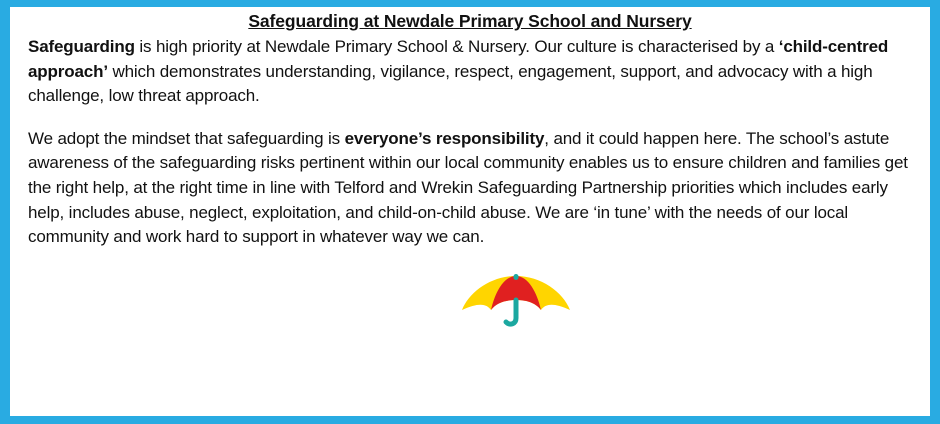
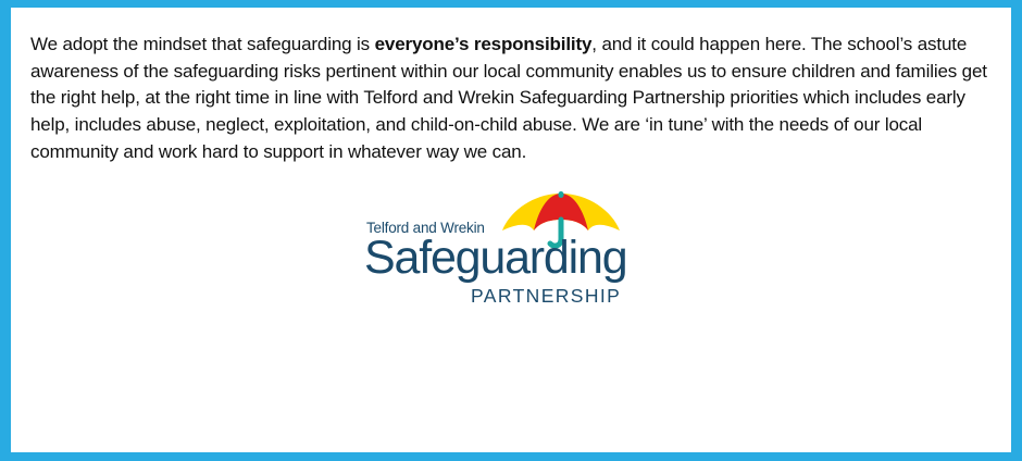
- Safeguarding at Newdale Primary School and Nursery
- Safeguarding is high priority at Newdale Primary School & Nursery. Our culture is characterised by a ‘child-centred approach’ which demonstrates understanding, vigilance, respect, engagement, support, and advocacy with a high challenge, low threat approach.
  We adopt the mindset that safeguarding is everyone’s responsibility, and it could happen here. The school’s astute awareness of the safeguarding risks pertinent within our local community enables us to ensure children and families get the right help, at the right time in line with Telford and Wrekin Safeguarding Partnership priorities which includes early help, includes abuse, neglect, exploitation, and child-on-child abuse. We are ‘in tune’ with the needs of our local community and work hard to support in whatever way we can.
+ Telford and Wrekin
+ Safeguarding
+ PARTNERSHIP
